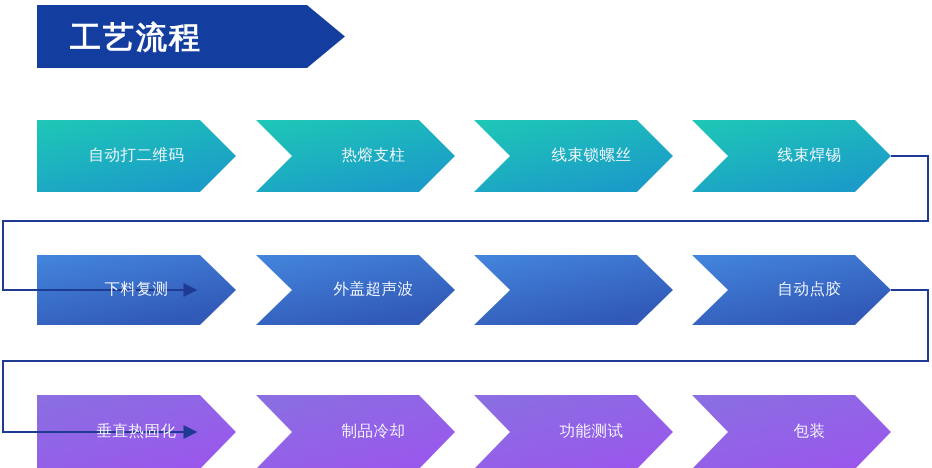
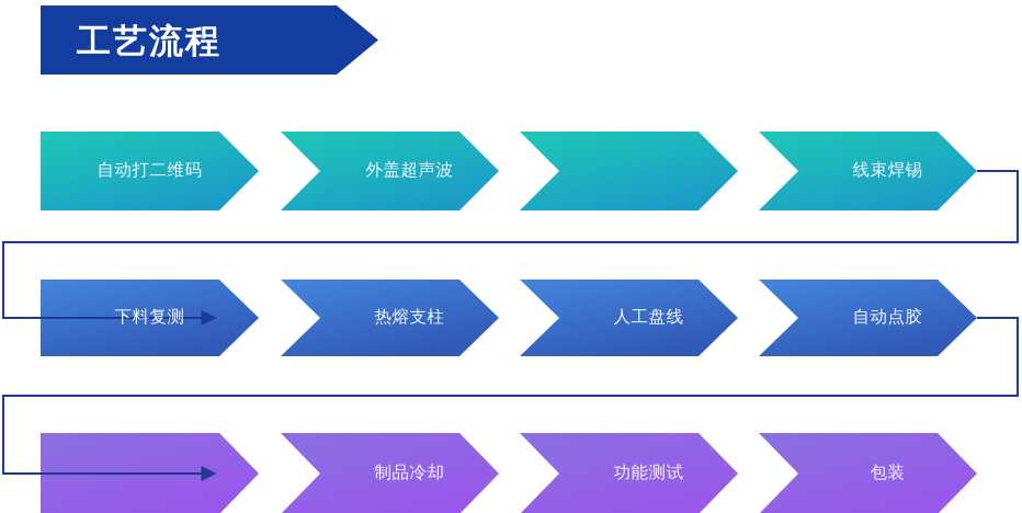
  工艺流程
  自动打二维码
- 热熔支柱
+ 外盖超声波
- 线束锁螺丝
  线束焊锡
  下料复测
- 外盖超声波
+ 热熔支柱
+ 人工盘线
  自动点胶
- 垂直热固化
  制品冷却
  功能测试
  包装
